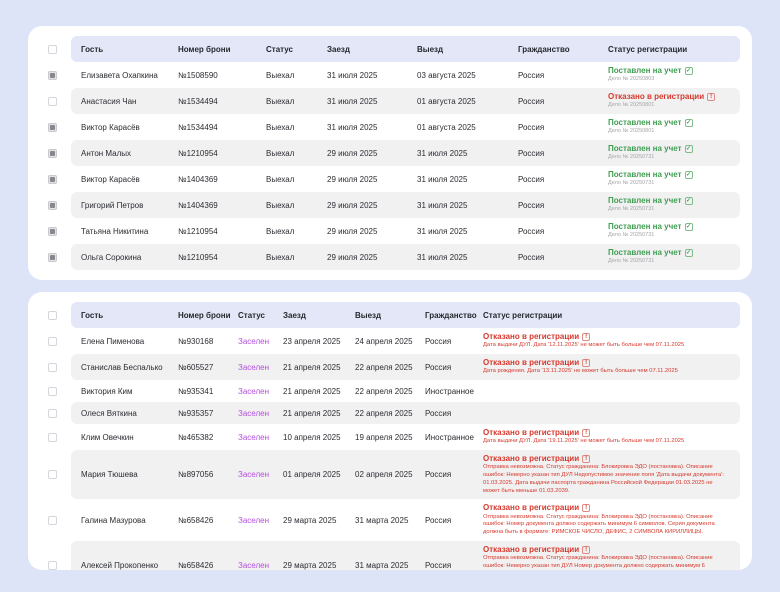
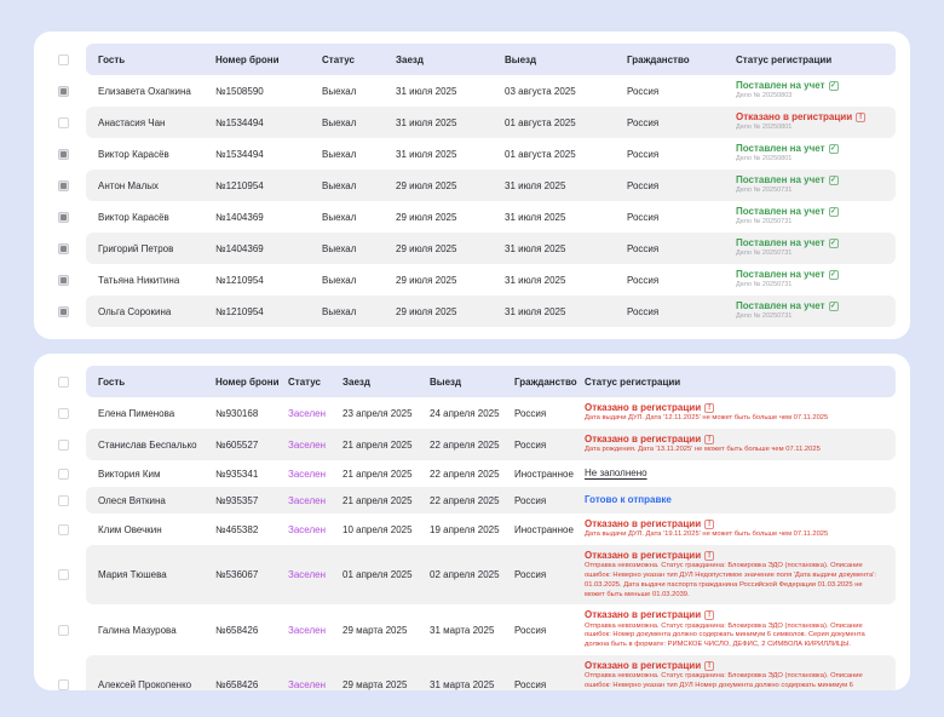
  Гость
  Номер брони
  Статус
  Заезд
  Выезд
  Гражданство
  Статус регистрации
  Елизавета Охапкина
  №1508590
  Выехал
  31 июля 2025
  03 августа 2025
  Россия
  Поставлен на учет
  Анастасия Чан
  №1534494
  Выехал
  31 июля 2025
  01 августа 2025
  Россия
  Отказано в регистрации
  Виктор Карасёв
  №1534494
  Выехал
  31 июля 2025
  01 августа 2025
  Россия
  Поставлен на учет
  Антон Малых
  №1210954
  Выехал
  29 июля 2025
  31 июля 2025
  Россия
  Поставлен на учет
  Виктор Карасёв
  №1404369
  Выехал
  29 июля 2025
  31 июля 2025
  Россия
  Поставлен на учет
  Григорий Петров
  №1404369
  Выехал
  29 июля 2025
  31 июля 2025
  Россия
  Поставлен на учет
  Татьяна Никитина
  №1210954
  Выехал
  29 июля 2025
  31 июля 2025
  Россия
  Поставлен на учет
  Ольга Сорокина
  №1210954
  Выехал
  29 июля 2025
  31 июля 2025
  Россия
  Поставлен на учет
  Гость
  Номер брони
  Статус
  Заезд
  Выезд
  Гражданство
  Статус регистрации
  Елена Пименова
  №930168
  Заселен
  23 апреля 2025
  24 апреля 2025
  Россия
  Отказано в регистрации
  Станислав Беспалько
  №605527
  Заселен
  21 апреля 2025
  22 апреля 2025
  Россия
  Отказано в регистрации
  Виктория Ким
  №935341
  Заселен
  21 апреля 2025
  22 апреля 2025
  Иностранное
+ Не заполнено
  Олеся Вяткина
  №935357
  Заселен
  21 апреля 2025
  22 апреля 2025
  Россия
+ Готово к отправке
  Клим Овечкин
  №465382
  Заселен
  10 апреля 2025
  19 апреля 2025
  Иностранное
  Отказано в регистрации
  Мария Тюшева
- №897056
+ №536067
  Заселен
  01 апреля 2025
  02 апреля 2025
  Россия
  Отказано в регистрации
  Галина Мазурова
  №658426
  Заселен
  29 марта 2025
  31 марта 2025
  Россия
  Отказано в регистрации
  Алексей Прокопенко
  №658426
  Заселен
  29 марта 2025
  31 марта 2025
  Россия
  Отказано в регистрации
